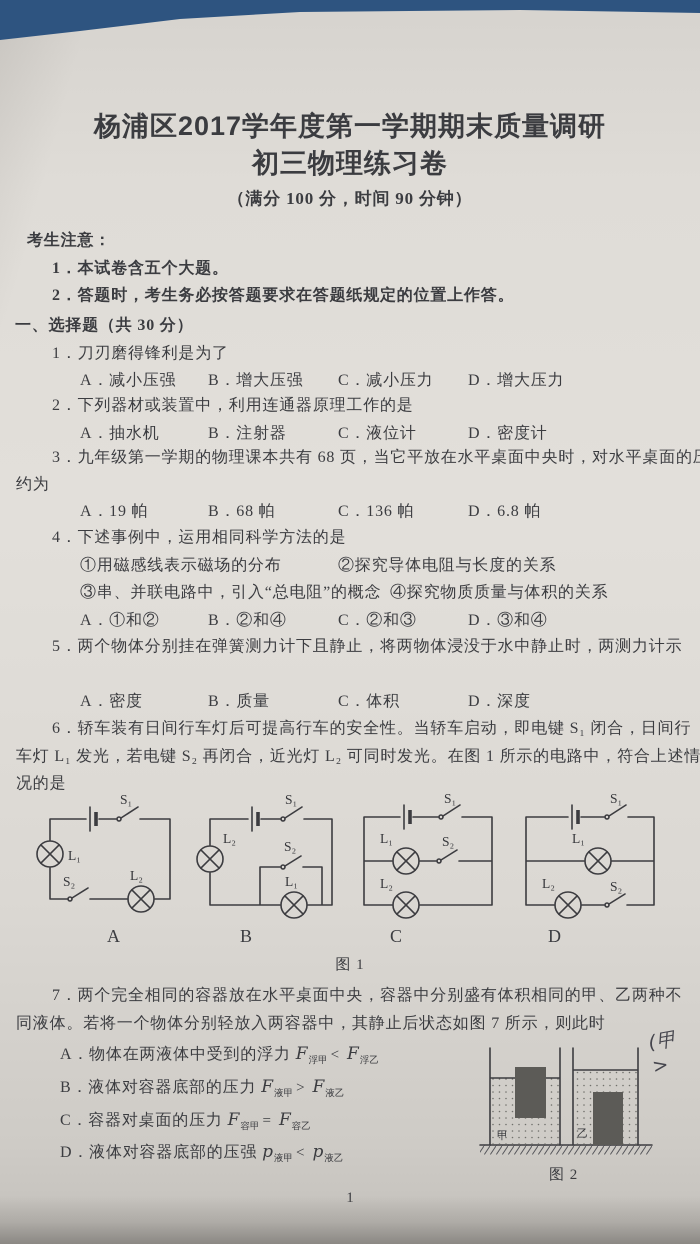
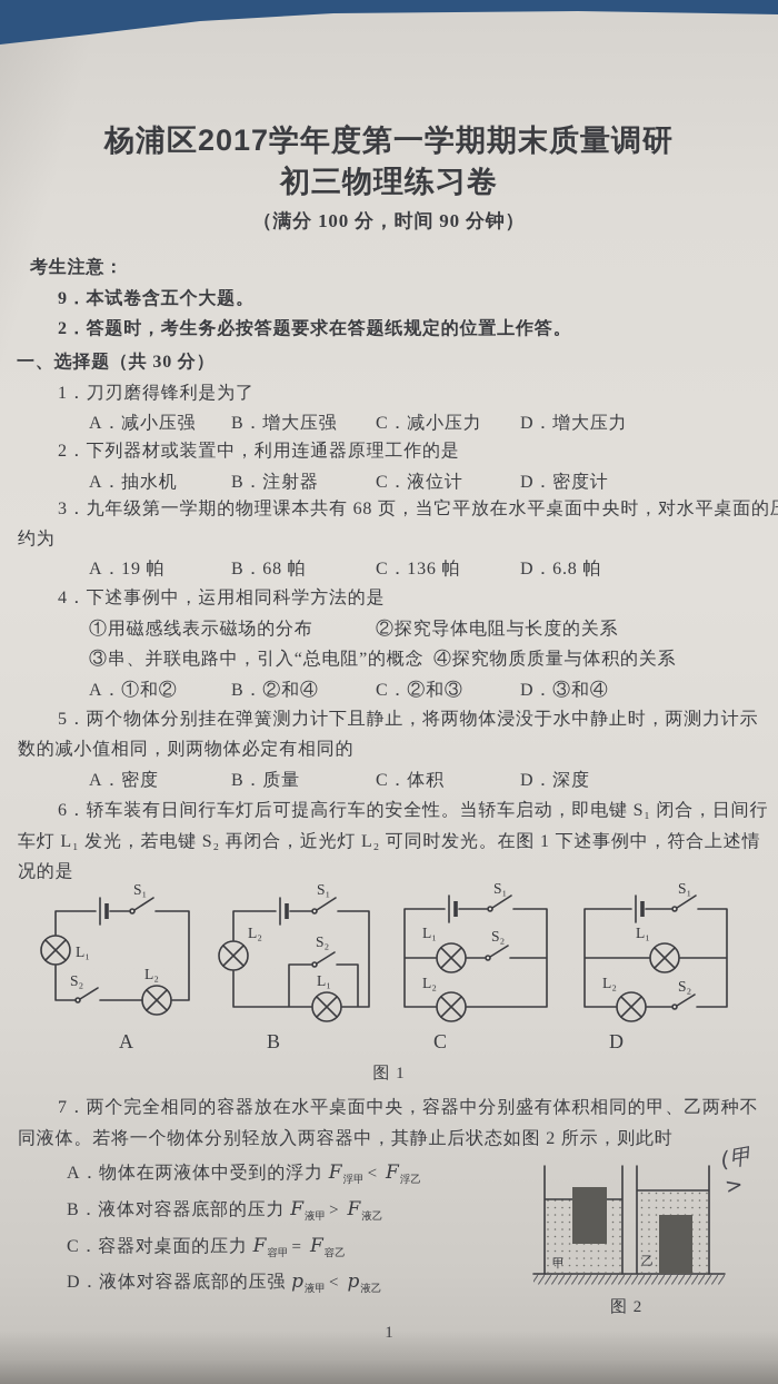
  杨浦区2017学年度第一学期期末质量调研
  初三物理练习卷
  （满分 100 分，时间 90 分钟）
  考生注意：
- 1．本试卷含五个大题。
+ 9．本试卷含五个大题。
  2．答题时，考生务必按答题要求在答题纸规定的位置上作答。
  一、选择题（共 30 分）
  1．刀刃磨得锋利是为了
  A．减小压强
  B．增大压强
  C．减小压力
  D．增大压力
  2．下列器材或装置中，利用连通器原理工作的是
  A．抽水机
  B．注射器
  C．液位计
  D．密度计
  3．九年级第一学期的物理课本共有 68 页，当它平放在水平桌面中央时，对水平桌面的
  约为
  A．19 帕
  B．68 帕
  C．136 帕
  D．6.8 帕
  4．下述事例中，运用相同科学方法的是
  ①用磁感线表示磁场的分布
  ②探究导体电阻与长度的关系
  ③串、并联电路中，引入“总电阻”的概念
  ④探究物质质量与体积的关系
  A．①和②
  B．②和④
  C．②和③
  D．③和④
  5．两个物体分别挂在弹簧测力计下且静止，将两物体浸没于水中静止时，两测力计示
+ 数的减小值相同，则两物体必定有相同的
  A．密度
  B．质量
  C．体积
  D．深度
  6．轿车装有日间行车灯后可提高行车的安全性。当轿车启动，即电键 S₁ 闭合，日间行
- 车灯 L₁ 发光，若电键 S₂ 再闭合，近光灯 L₂ 可同时发光。在图 1 所示的电路中，符合上述情
+ 车灯 L₁ 发光，若电键 S₂ 再闭合，近光灯 L₂ 可同时发光。在图 1 下述事例中，符合上述情
  况的是
  S₁
  L₁
  S₂
  L₂
  S₁
  L₂
  S₂
  L₁
  S₁
  L₁
  S₂
  L₂
  S₁
  L₁
  L₂
  S₂
  A
  B
  C
  D
  图 1
  7．两个完全相同的容器放在水平桌面中央，容器中分别盛有体积相同的甲、乙两种不
- 同液体。若将一个物体分别轻放入两容器中，其静止后状态如图 7 所示，则此时
+ 同液体。若将一个物体分别轻放入两容器中，其静止后状态如图 2 所示，则此时
  A．物体在两液体中受到的浮力 F浮甲< F浮乙
  B．液体对容器底部的压力 F液甲> F液乙
  C．容器对桌面的压力 F容甲= F容乙
  D．液体对容器底部的压强 p液甲< p液乙
  甲
  乙
  图 2
